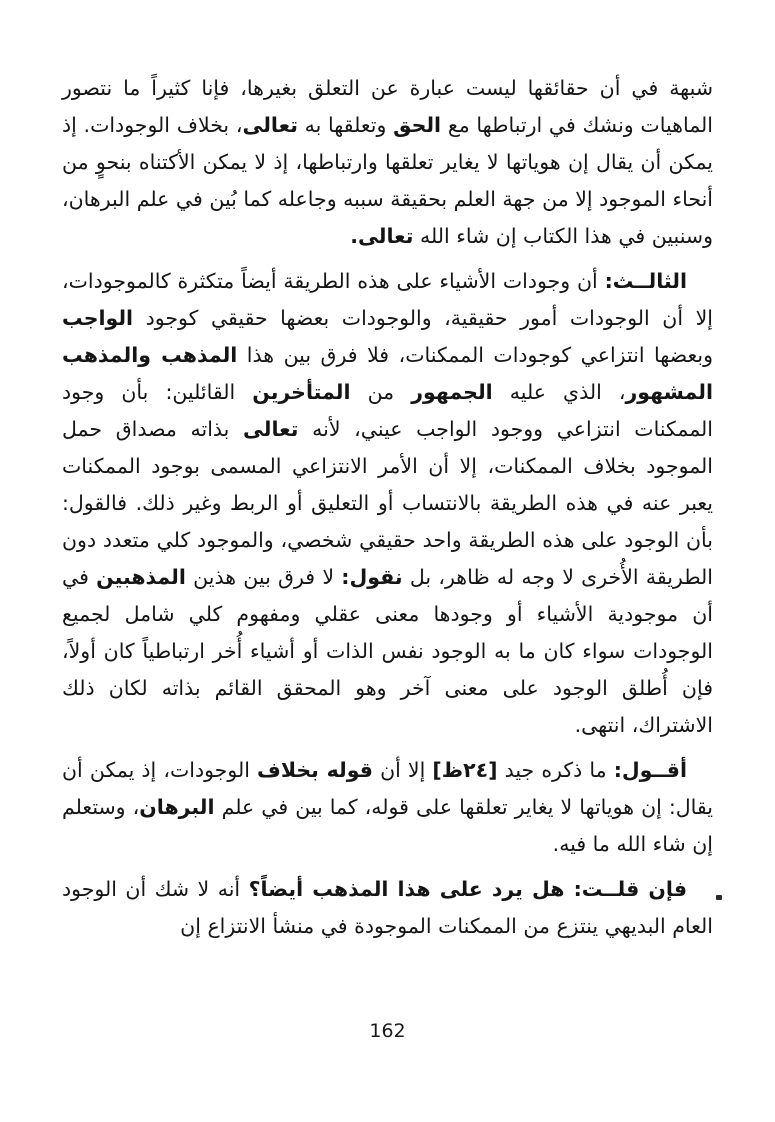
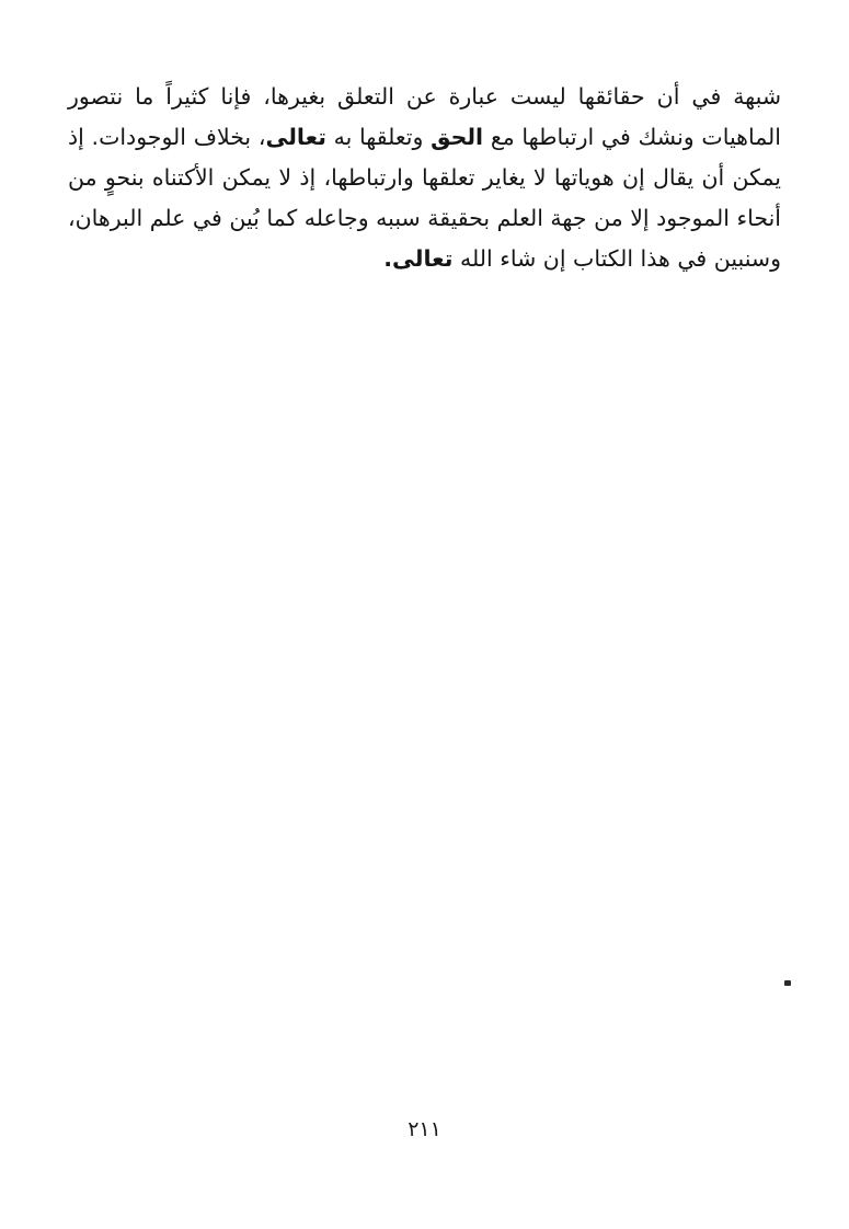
  شبهة في أن حقائقها ليست عبارة عن التعلق بغيرها، فإنا كثيراً ما نتصور الماهيات ونشك في ارتباطها مع الحق وتعلقها به تعالى، بخلاف الوجودات. إذ يمكن أن يقال إن هوياتها لا يغاير تعلقها وارتباطها، إذ لا يمكن الأكتناه بنحوٍ من أنحاء الموجود إلا من جهة العلم بحقيقة سببه وجاعله كما بُين في علم البرهان، وسنبين في هذا الكتاب إن شاء الله تعالى.
- الثالــث: أن وجودات الأشياء على هذه الطريقة أيضاً متكثرة كالموجودات، إلا أن الوجودات أمور حقيقية، والوجودات بعضها حقيقي كوجود الواجب وبعضها انتزاعي كوجودات الممكنات، فلا فرق بين هذا المذهب والمذهب المشهور، الذي عليه الجمهور من المتأخرين القائلين: بأن وجود الممكنات انتزاعي ووجود الواجب عيني، لأنه تعالى بذاته مصداق حمل الموجود بخلاف الممكنات، إلا أن الأمر الانتزاعي المسمى بوجود الممكنات يعبر عنه في هذه الطريقة بالانتساب أو التعليق أو الربط وغير ذلك. فالقول: بأن الوجود على هذه الطريقة واحد حقيقي شخصي، والموجود كلي متعدد دون الطريقة الأُخرى لا وجه له ظاهر، بل نقول: لا فرق بين هذين المذهبين في أن موجودية الأشياء أو وجودها معنى عقلي ومفهوم كلي شامل لجميع الوجودات سواء كان ما به الوجود نفس الذات أو أشياء أُخر ارتباطياً كان أولاً، فإن أُطلق الوجود على معنى آخر وهو المحقق القائم بذاته لكان ذلك الاشتراك، انتهى.
- أقــول: ما ذكره جيد [٢٤ظ] إلا أن قوله بخلاف الوجودات، إذ يمكن أن يقال: إن هوياتها لا يغاير تعلقها على قوله، كما بين في علم البرهان، وستعلم إن شاء الله ما فيه.
- فإن قلــت: هل يرد على هذا المذهب أيضاً؟ أنه لا شك أن الوجود العام البديهي ينتزع من الممكنات الموجودة في منشأ الانتزاع إن
- 162
+ ٢١١
